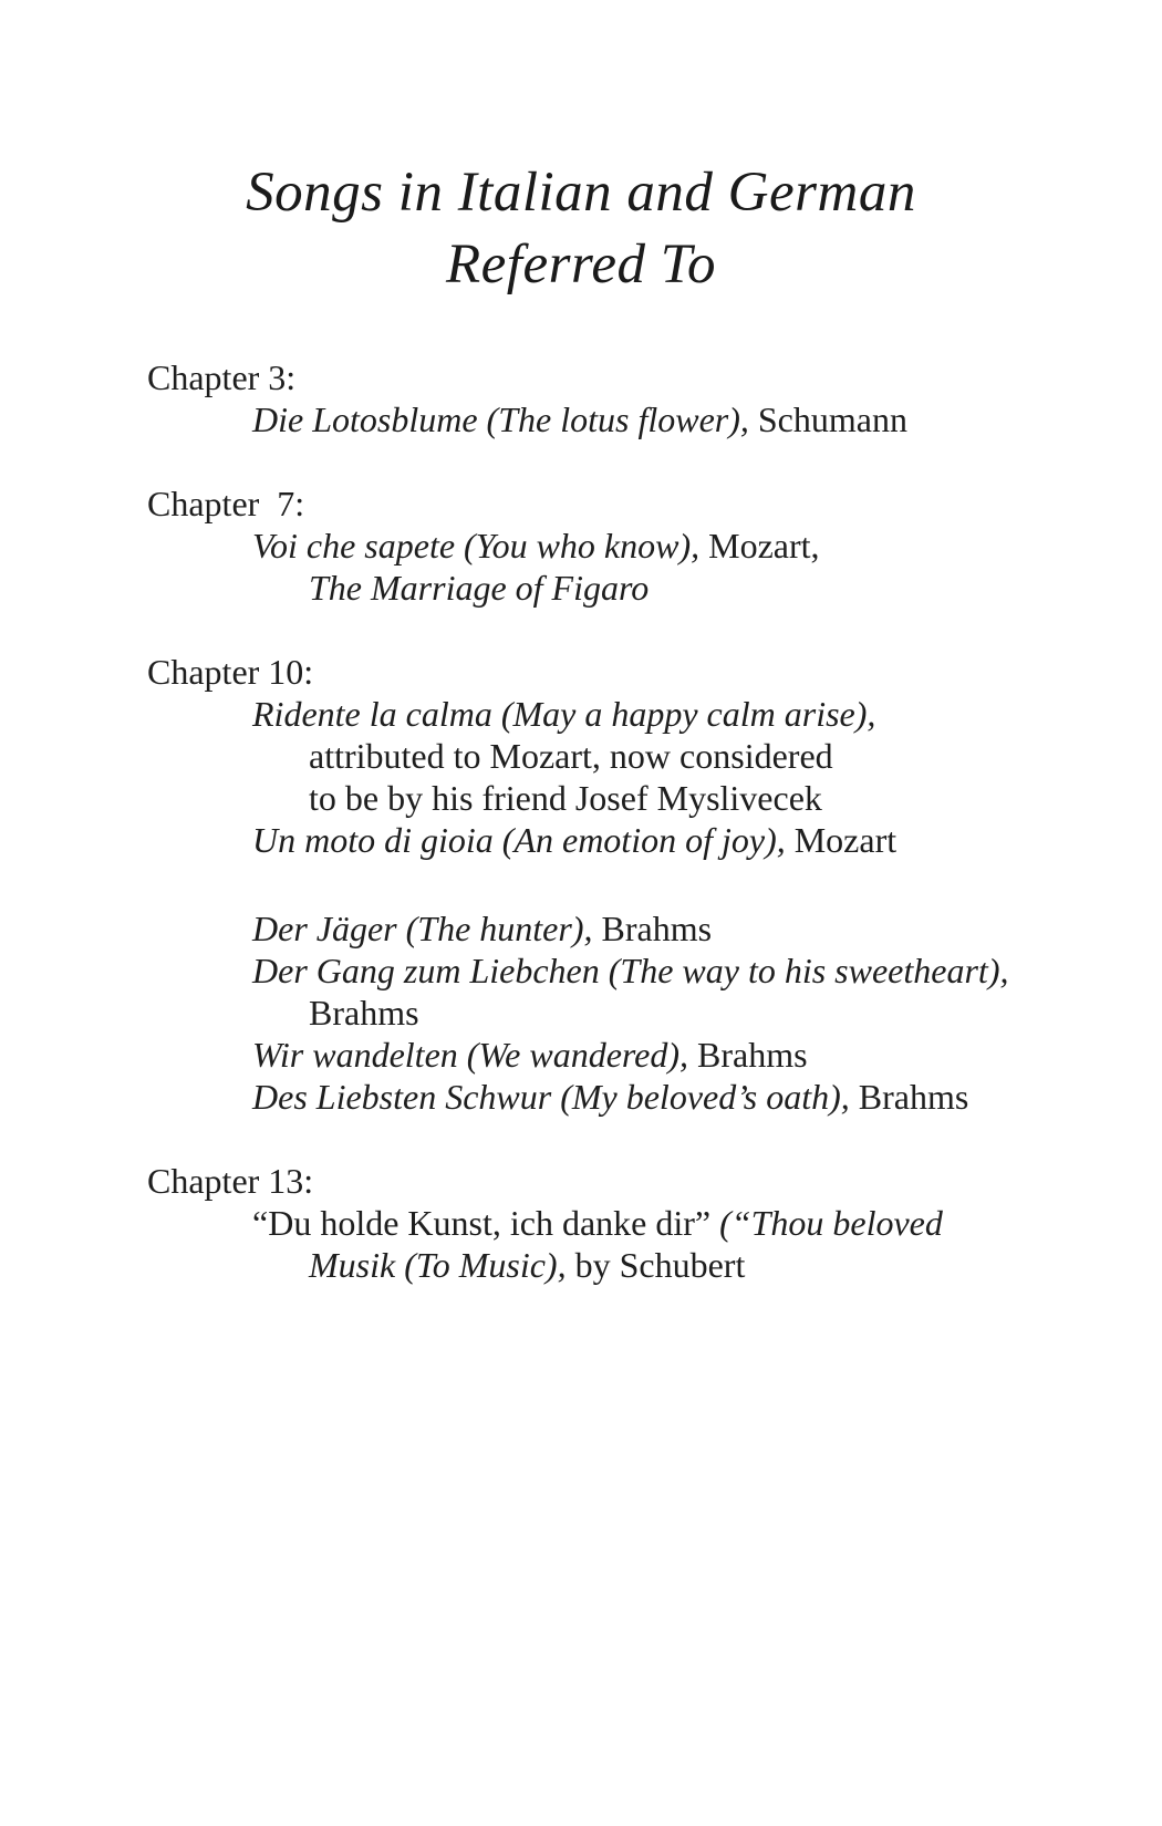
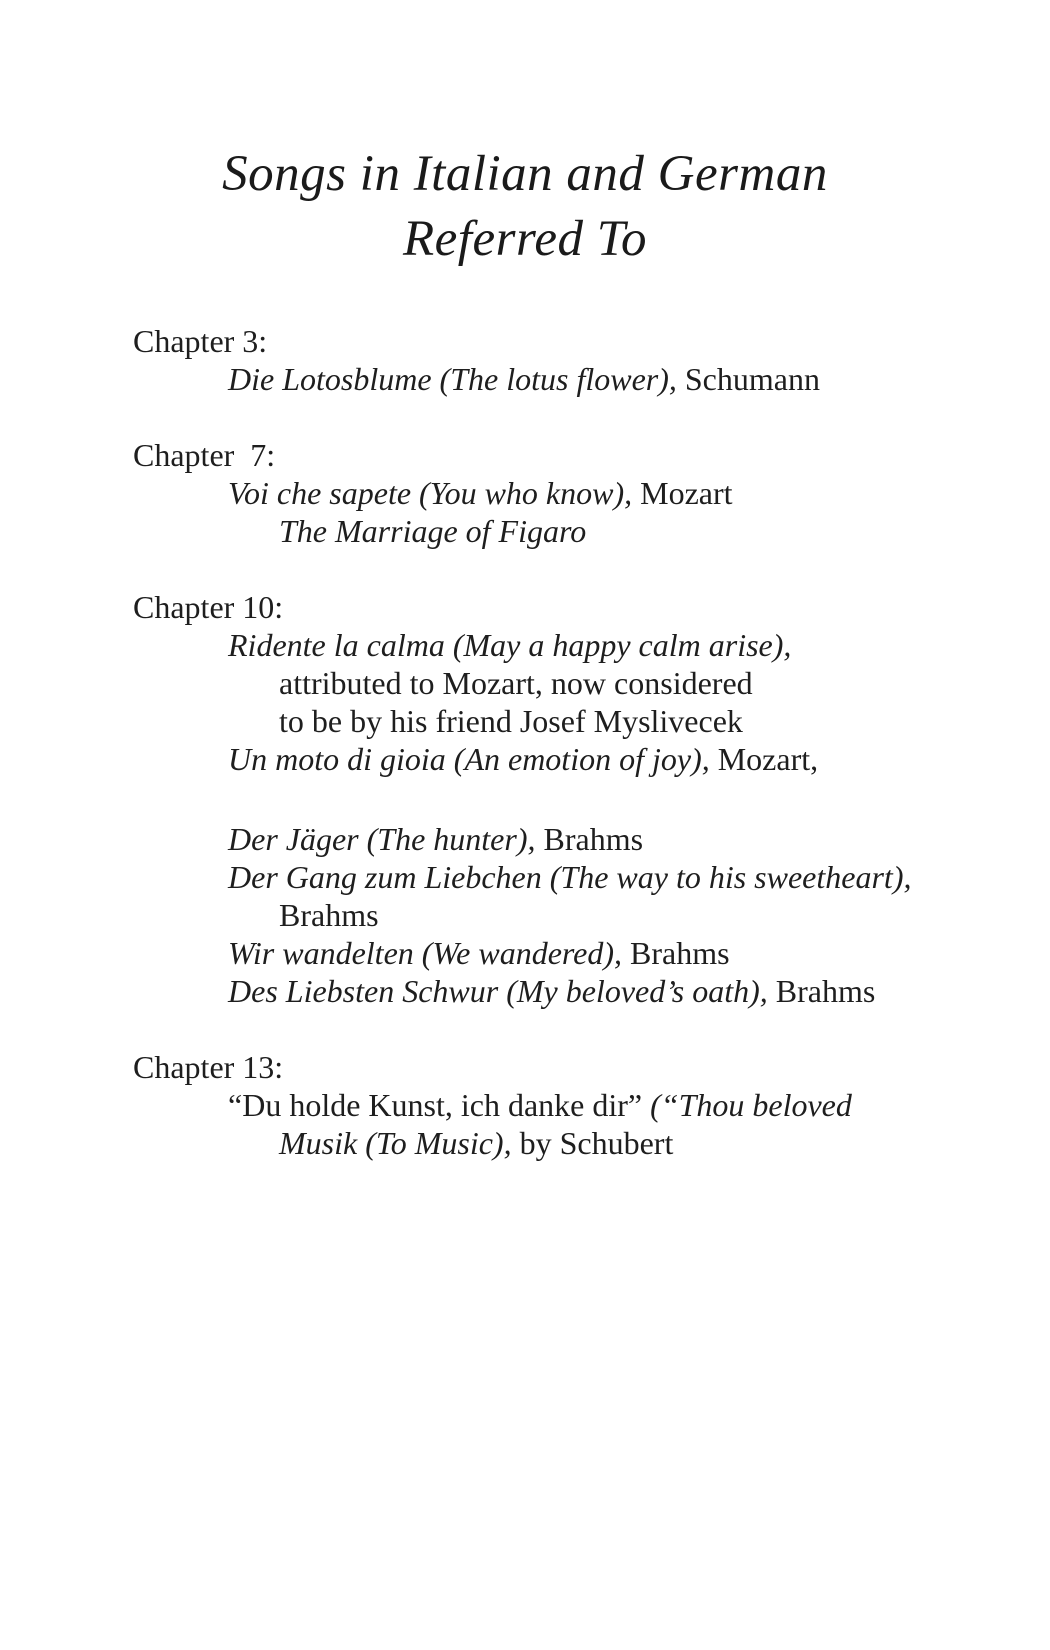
  Songs in Italian and German
  Referred To
  Chapter 3:
  Die Lotosblume (The lotus flower), Schumann
  Chapter 7:
- Voi che sapete (You who know), Mozart,
+ Voi che sapete (You who know), Mozart
  The Marriage of Figaro
  Chapter 10:
  Ridente la calma (May a happy calm arise),
  attributed to Mozart, now considered
  to be by his friend Josef Myslivecek
- Un moto di gioia (An emotion of joy), Mozart
+ Un moto di gioia (An emotion of joy), Mozart,
  Der Jäger (The hunter), Brahms
  Der Gang zum Liebchen (The way to his sweetheart),
  Brahms
  Wir wandelten (We wandered), Brahms
  Des Liebsten Schwur (My beloved’s oath), Brahms
  Chapter 13:
  “Du holde Kunst, ich danke dir” (“Thou beloved
  Musik (To Music), by Schubert
